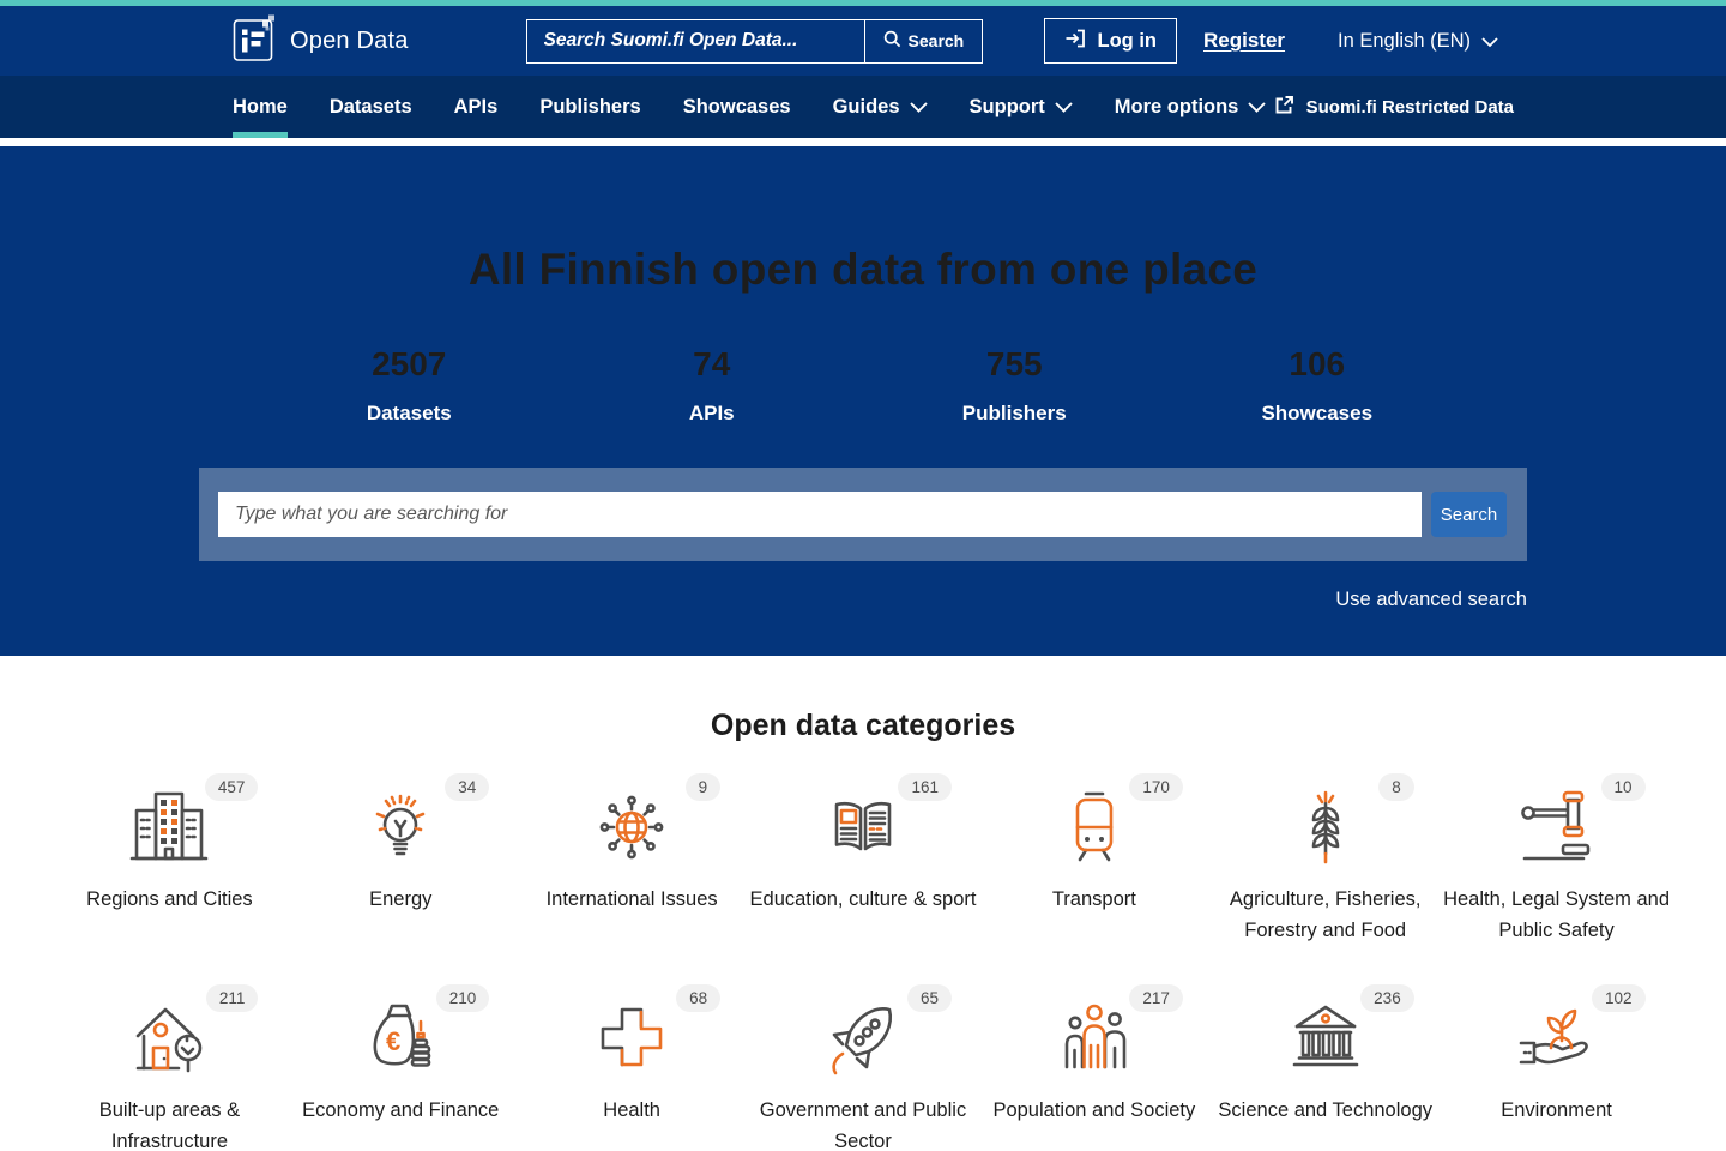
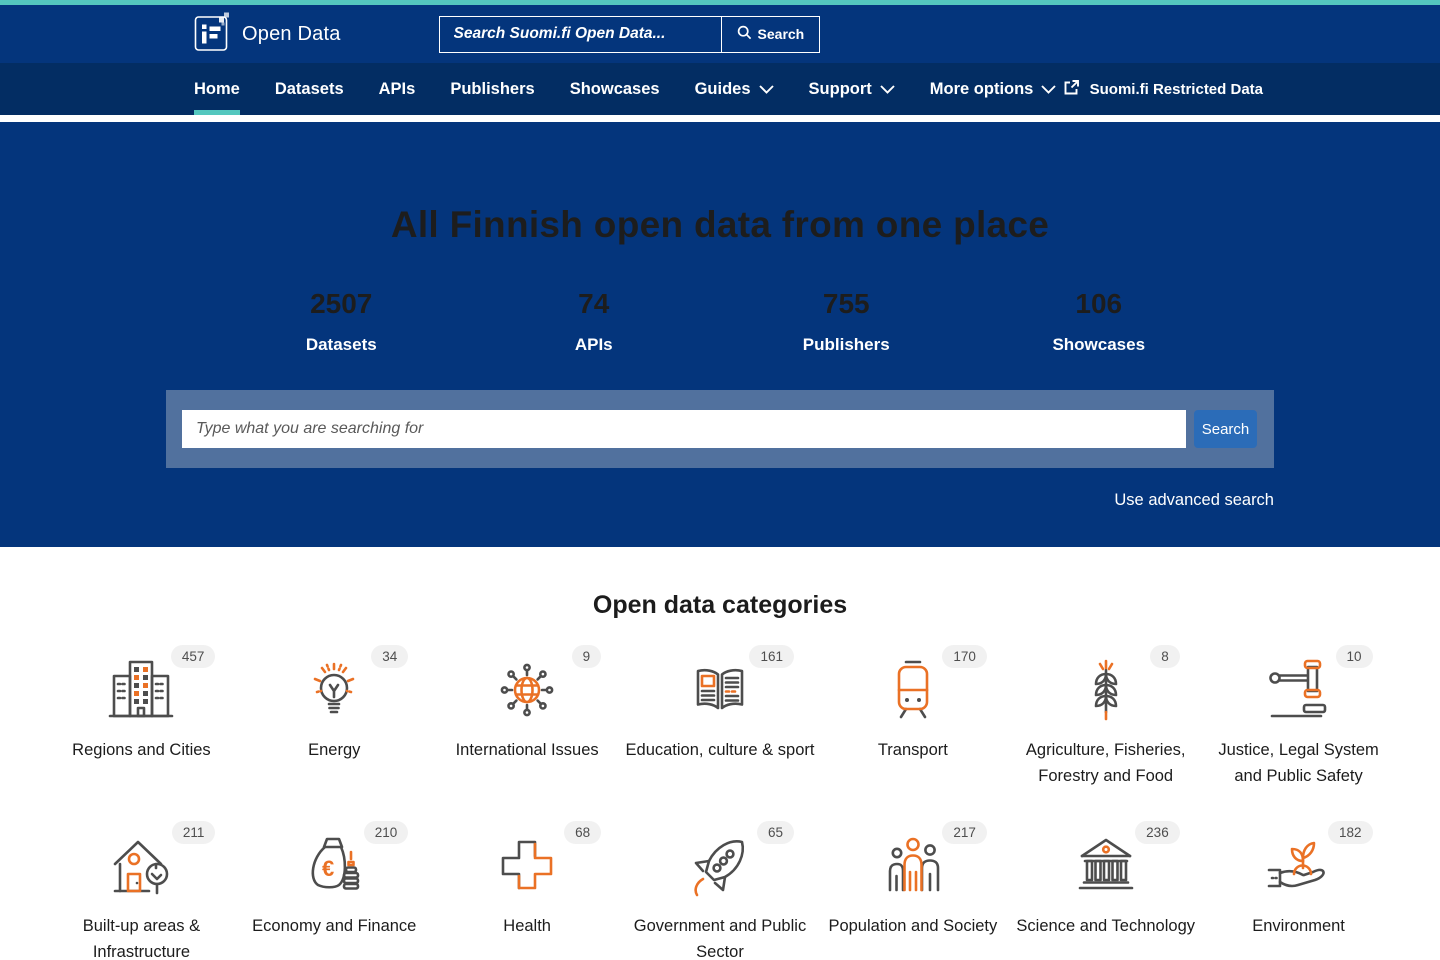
  Open Data
  Search Suomi.fi Open Data...
  Search
- Log in
- Register
- In English (EN)
  Home
  Datasets
  APIs
  Publishers
  Showcases
  Guides
  Support
  More options
  Suomi.fi Restricted Data
  All Finnish open data from one place
  2507
  Datasets
  74
  APIs
  755
  Publishers
  106
  Showcases
  Type what you are searching for
  Search
  Use advanced search
  Open data categories
  457
  Regions and Cities
  34
  Energy
  9
  International Issues
  161
  Education, culture & sport
  170
  Transport
  8
  Agriculture, Fisheries, Forestry and Food
  10
- Health, Legal System and Public Safety
+ Justice, Legal System and Public Safety
  211
  Built-up areas & Infrastructure
  €
  210
  Economy and Finance
  68
  Health
  65
  Government and Public Sector
  217
  Population and Society
  236
  Science and Technology
- 102
+ 182
  Environment
